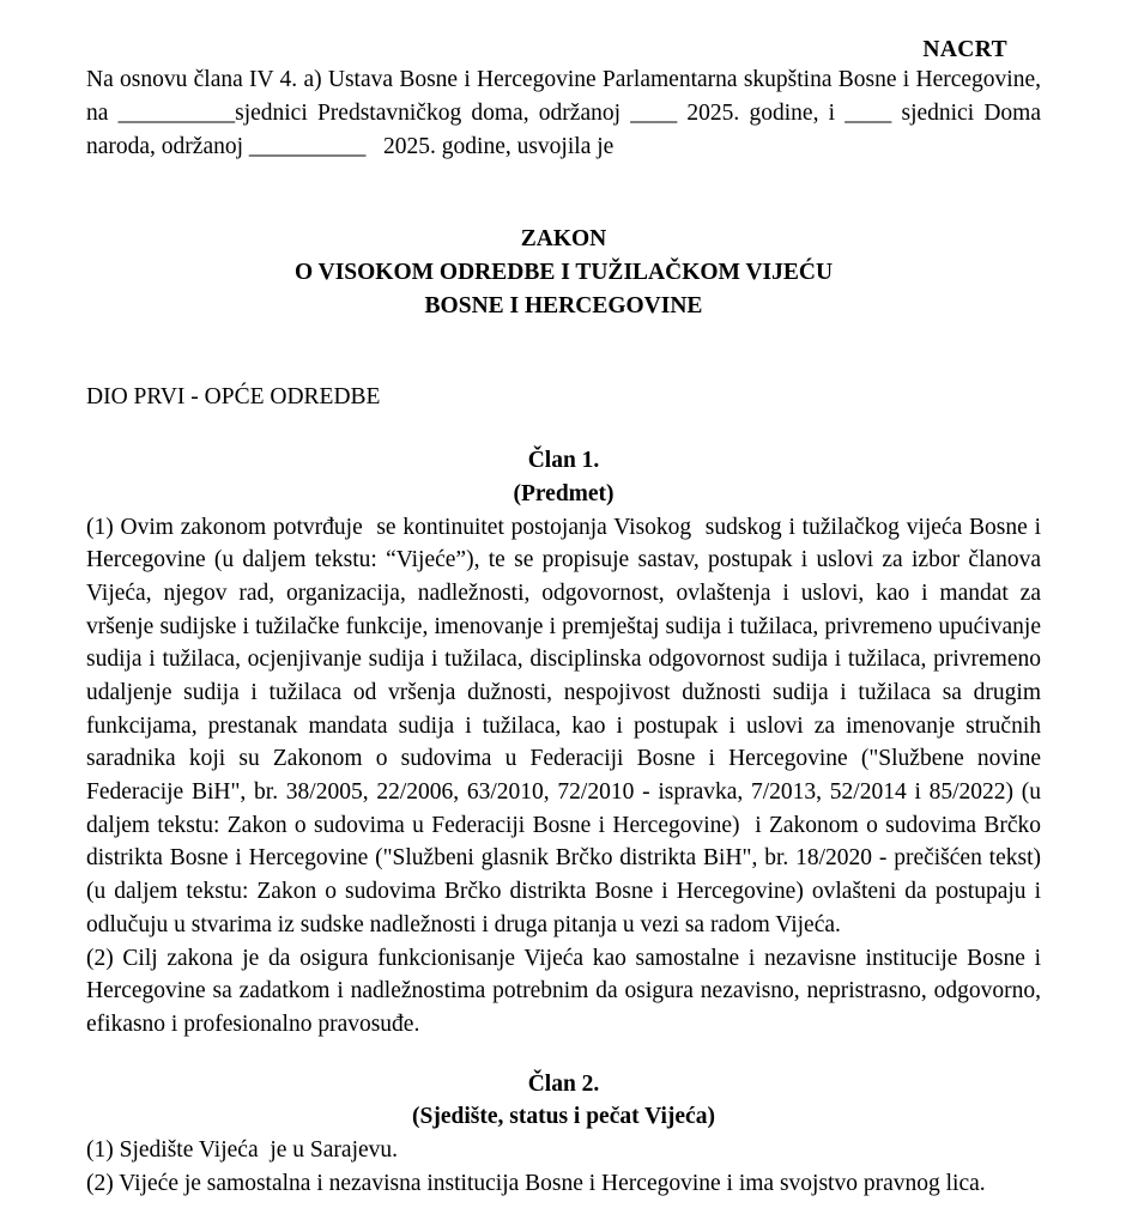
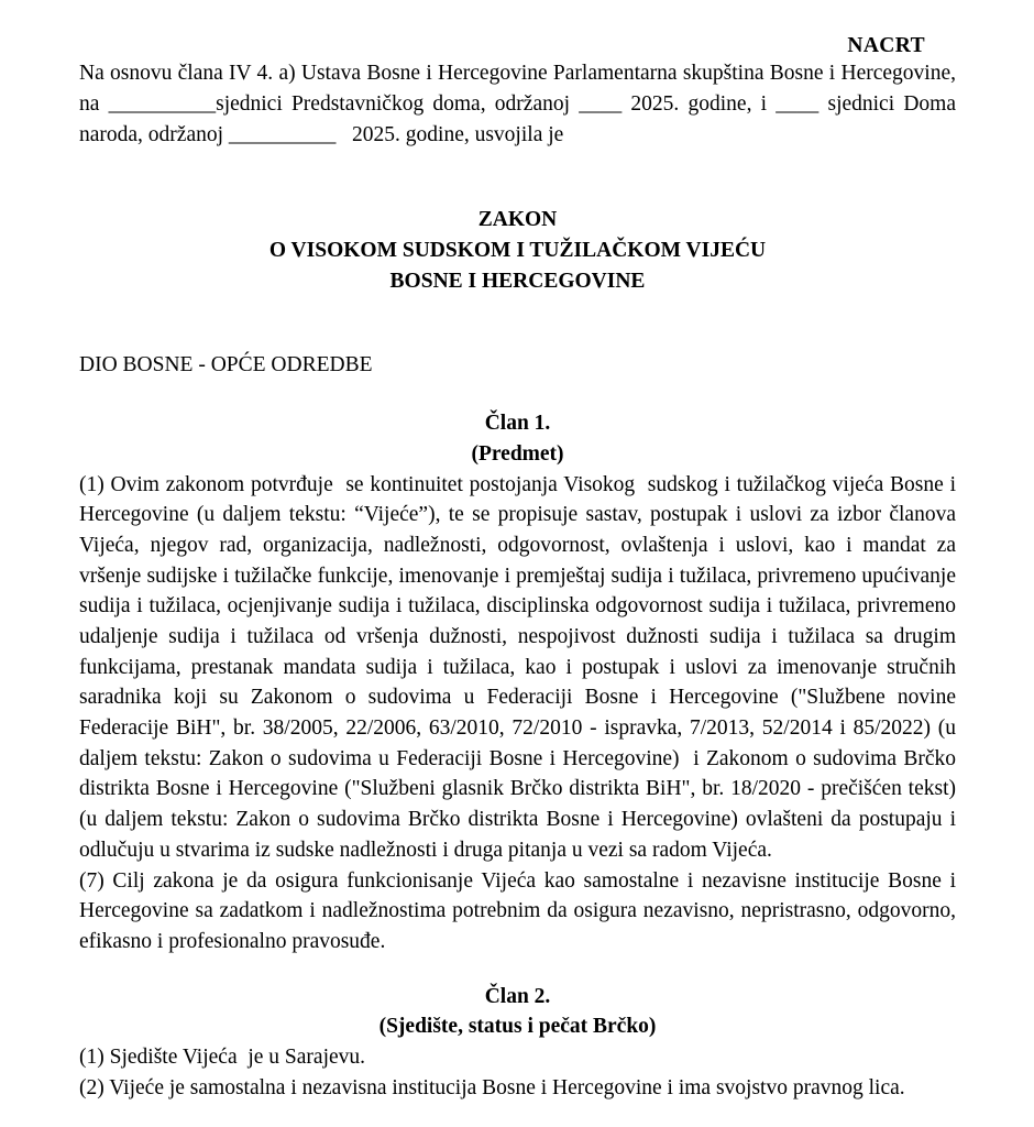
  NACRT
  Na osnovu člana IV 4. a) Ustava Bosne i Hercegovine Parlamentarna skupština Bosne i Hercegovine, na __________sjednici Predstavničkog doma, održanoj ____ 2025. godine, i ____ sjednici Doma naroda, održanoj __________ 2025. godine, usvojila je
  ZAKON
- O VISOKOM ODREDBE I TUŽILAČKOM VIJEĆU
+ O VISOKOM SUDSKOM I TUŽILAČKOM VIJEĆU
  BOSNE I HERCEGOVINE
- DIO PRVI - OPĆE ODREDBE
+ DIO BOSNE - OPĆE ODREDBE
  Član 1.
  (Predmet)
  (1) Ovim zakonom potvrđuje se kontinuitet postojanja Visokog sudskog i tužilačkog vijeća Bosne i Hercegovine (u daljem tekstu: “Vijeće”), te se propisuje sastav, postupak i uslovi za izbor članova Vijeća, njegov rad, organizacija, nadležnosti, odgovornost, ovlaštenja i uslovi, kao i mandat za vršenje sudijske i tužilačke funkcije, imenovanje i premještaj sudija i tužilaca, privremeno upućivanje sudija i tužilaca, ocjenjivanje sudija i tužilaca, disciplinska odgovornost sudija i tužilaca, privremeno udaljenje sudija i tužilaca od vršenja dužnosti, nespojivost dužnosti sudija i tužilaca sa drugim funkcijama, prestanak mandata sudija i tužilaca, kao i postupak i uslovi za imenovanje stručnih saradnika koji su Zakonom o sudovima u Federaciji Bosne i Hercegovine ("Službene novine Federacije BiH", br. 38/2005, 22/2006, 63/2010, 72/2010 - ispravka, 7/2013, 52/2014 i 85/2022) (u daljem tekstu: Zakon o sudovima u Federaciji Bosne i Hercegovine) i Zakonom o sudovima Brčko distrikta Bosne i Hercegovine ("Službeni glasnik Brčko distrikta BiH", br. 18/2020 - prečišćen tekst) (u daljem tekstu: Zakon o sudovima Brčko distrikta Bosne i Hercegovine) ovlašteni da postupaju i odlučuju u stvarima iz sudske nadležnosti i druga pitanja u vezi sa radom Vijeća.
- (2) Cilj zakona je da osigura funkcionisanje Vijeća kao samostalne i nezavisne institucije Bosne i Hercegovine sa zadatkom i nadležnostima potrebnim da osigura nezavisno, nepristrasno, odgovorno, efikasno i profesionalno pravosuđe.
+ (7) Cilj zakona je da osigura funkcionisanje Vijeća kao samostalne i nezavisne institucije Bosne i Hercegovine sa zadatkom i nadležnostima potrebnim da osigura nezavisno, nepristrasno, odgovorno, efikasno i profesionalno pravosuđe.
  Član 2.
- (Sjedište, status i pečat Vijeća)
+ (Sjedište, status i pečat Brčko)
  (1) Sjedište Vijeća je u Sarajevu.
  (2) Vijeće je samostalna i nezavisna institucija Bosne i Hercegovine i ima svojstvo pravnog lica.
